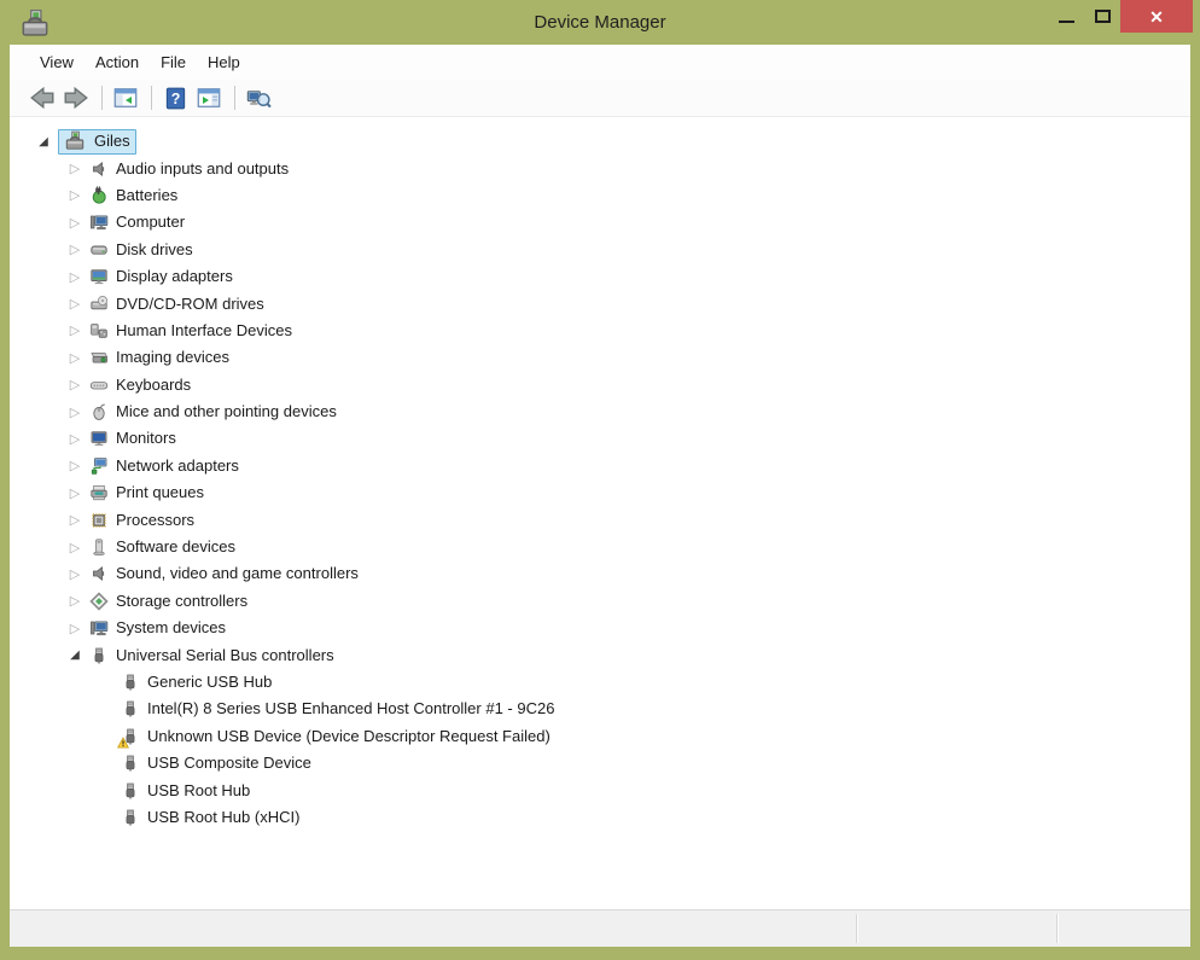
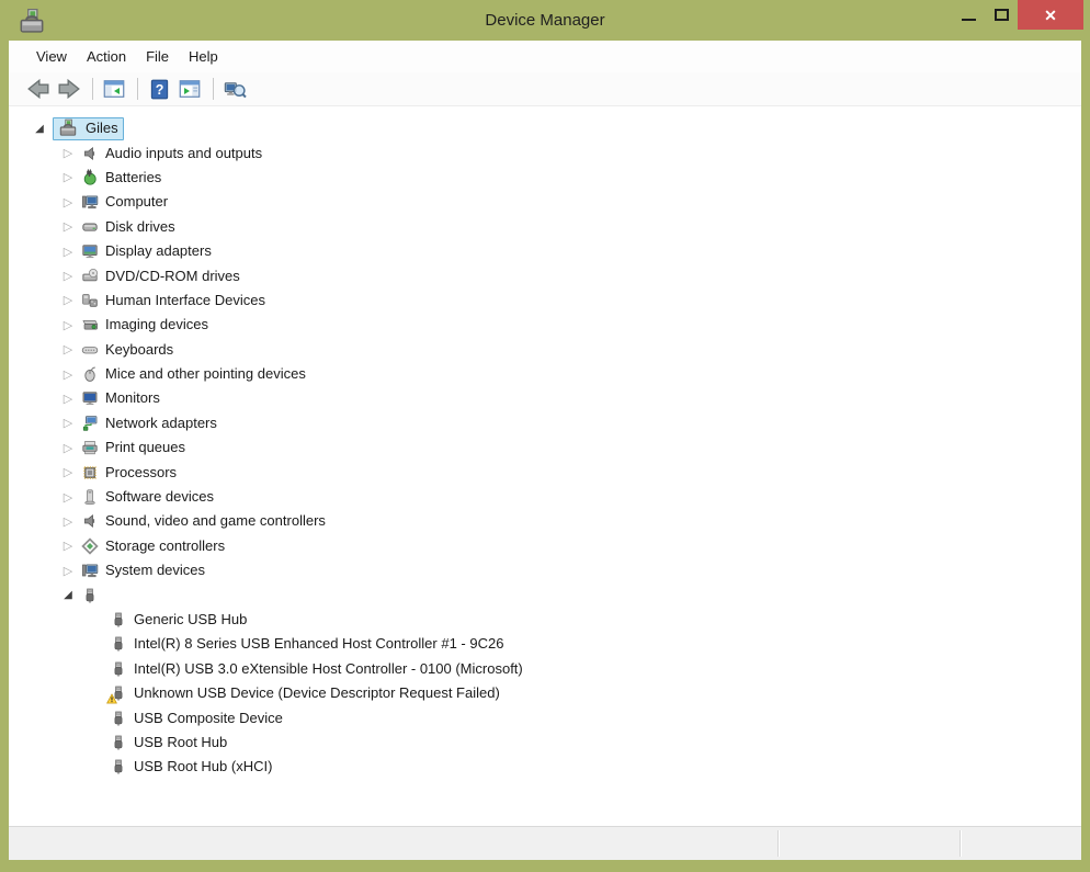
  Device Manager
  ✕
  View
  Action
  File
  Help
  ◢
  Giles
  ▷
  Audio inputs and outputs
  ▷
  Batteries
  ▷
  Computer
  ▷
  Disk drives
  ▷
  Display adapters
  ▷
  DVD/CD-ROM drives
  ▷
  Human Interface Devices
  ▷
  Imaging devices
  ▷
  Keyboards
  ▷
  Mice and other pointing devices
  ▷
  Monitors
  ▷
  Network adapters
  ▷
  Print queues
  ▷
  Processors
  ▷
  Software devices
  ▷
  Sound, video and game controllers
  ▷
  Storage controllers
  ▷
  System devices
  ◢
- Universal Serial Bus controllers
  Generic USB Hub
  Intel(R) 8 Series USB Enhanced Host Controller #1 - 9C26
+ Intel(R) USB 3.0 eXtensible Host Controller - 0100 (Microsoft)
  Unknown USB Device (Device Descriptor Request Failed)
  USB Composite Device
  USB Root Hub
  USB Root Hub (xHCI)
